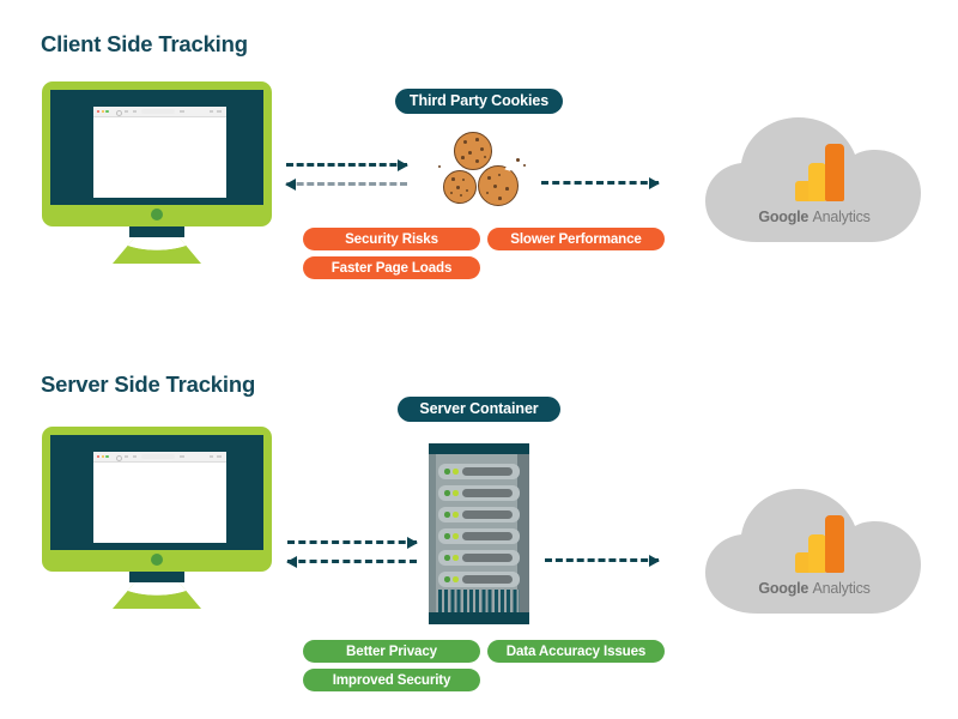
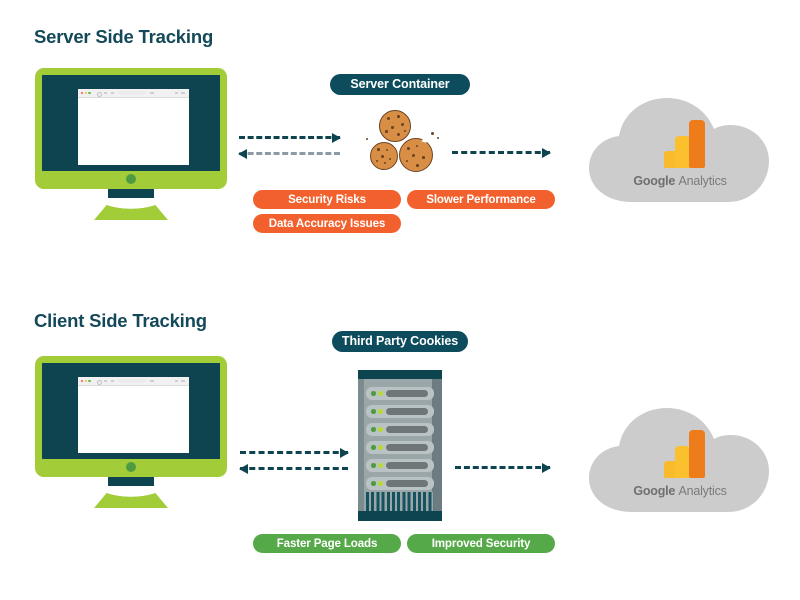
- Client Side Tracking
+ Server Side Tracking
- Third Party Cookies
+ Server Container
  Google Analytics
  Security Risks
  Slower Performance
- Faster Page Loads
+ Data Accuracy Issues
- Server Side Tracking
+ Client Side Tracking
- Server Container
+ Third Party Cookies
  Google Analytics
- Better Privacy
- Data Accuracy Issues
+ Faster Page Loads
  Improved Security
